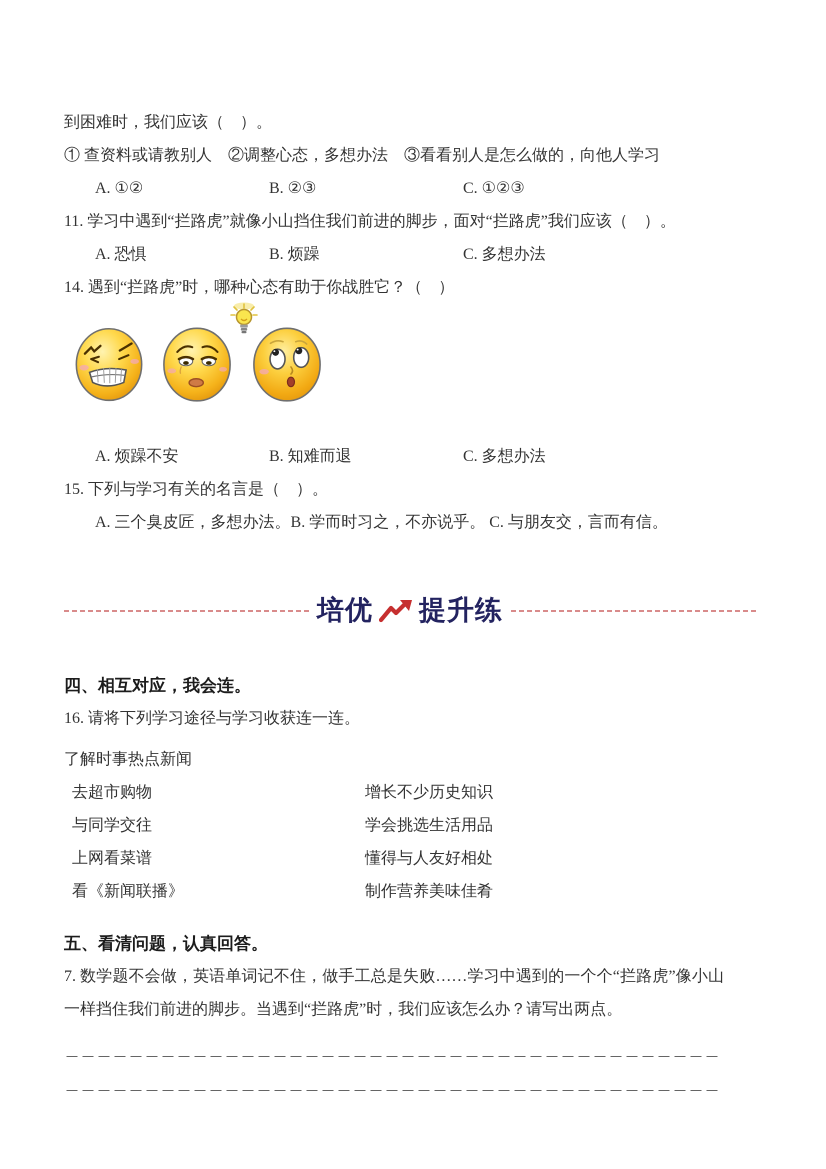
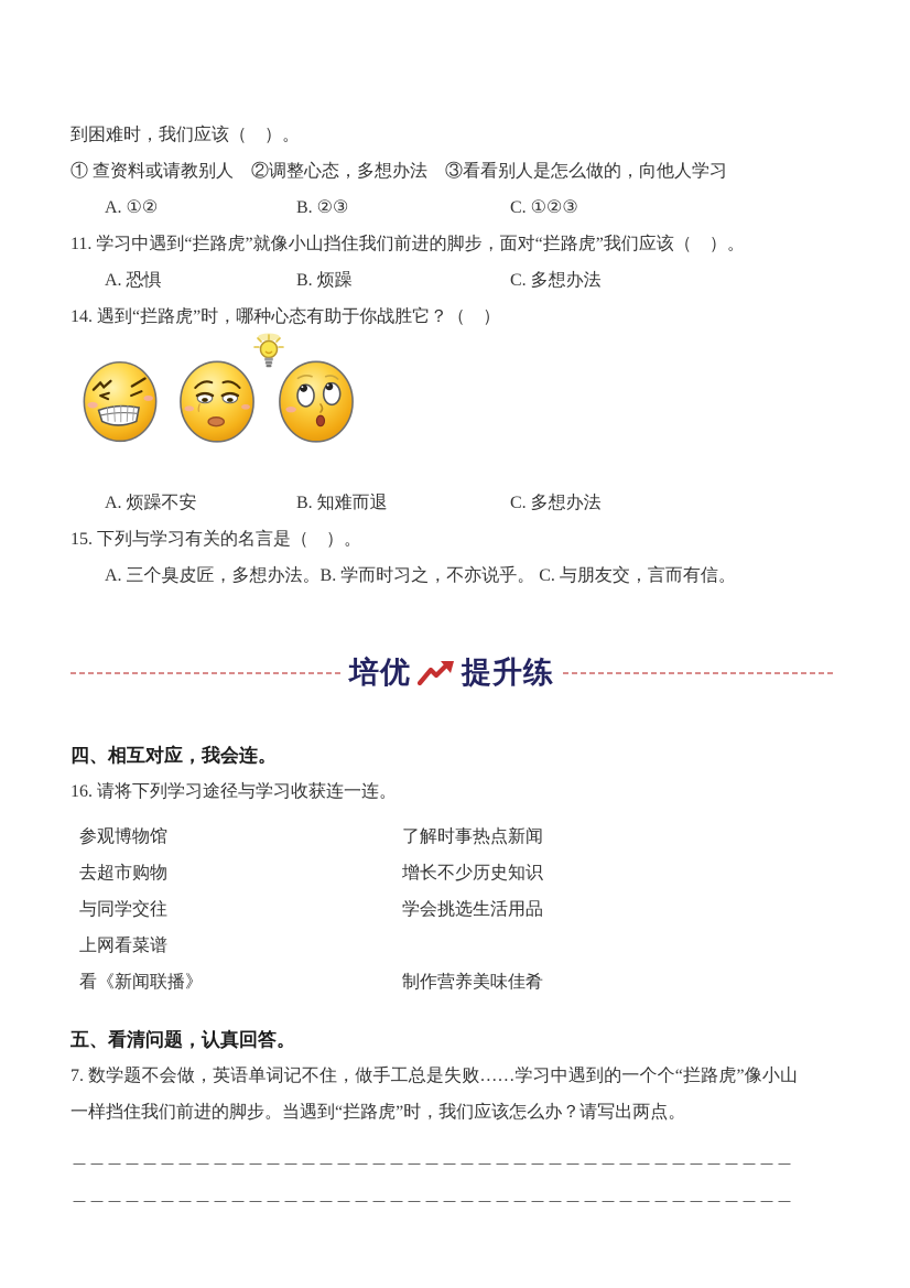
  到困难时，我们应该（ ）。
  ① 查资料或请教别人 ②调整心态，多想办法 ③看看别人是怎么做的，向他人学习
  A. ①② B. ②③ C. ①②③
  11. 学习中遇到“拦路虎”就像小山挡住我们前进的脚步，面对“拦路虎”我们应该（ ）。
  A. 恐惧 B. 烦躁 C. 多想办法
  14. 遇到“拦路虎”时，哪种心态有助于你战胜它？（ ）
  A. 烦躁不安 B. 知难而退 C. 多想办法
  15. 下列与学习有关的名言是（ ）。
  A. 三个臭皮匠，多想办法。B. 学而时习之，不亦说乎。 C. 与朋友交，言而有信。
  培优
  提升练
  四、相互对应，我会连。
  16. 请将下列学习途径与学习收获连一连。
+ 参观博物馆
  了解时事热点新闻
  去超市购物
  增长不少历史知识
  与同学交往
  学会挑选生活用品
  上网看菜谱
- 懂得与人友好相处
  看《新闻联播》
  制作营养美味佳肴
  五、看清问题，认真回答。
  7. 数学题不会做，英语单词记不住，做手工总是失败……学习中遇到的一个个“拦路虎”像小山一样挡住我们前进的脚步。当遇到“拦路虎”时，我们应该怎么办？请写出两点。
  ＿＿＿＿＿＿＿＿＿＿＿＿＿＿＿＿＿＿＿＿＿＿＿＿＿＿＿＿＿＿＿＿＿＿＿＿＿＿＿＿＿
  ＿＿＿＿＿＿＿＿＿＿＿＿＿＿＿＿＿＿＿＿＿＿＿＿＿＿＿＿＿＿＿＿＿＿＿＿＿＿＿＿＿
